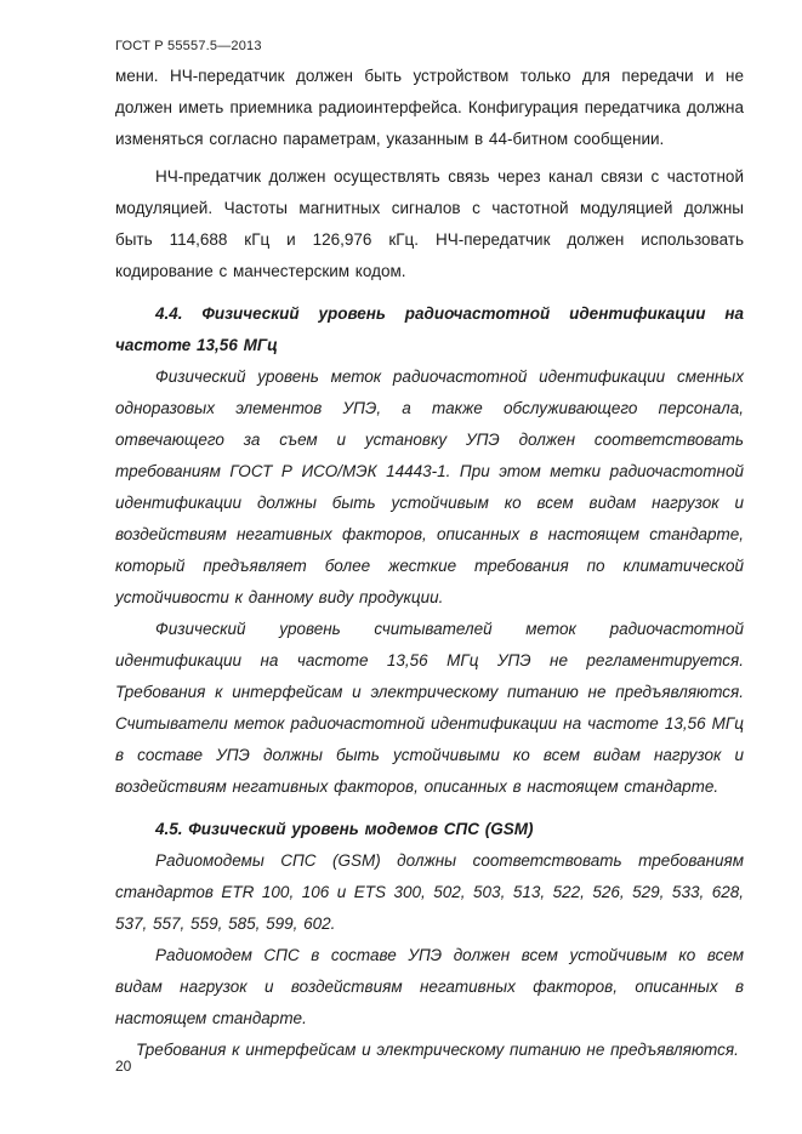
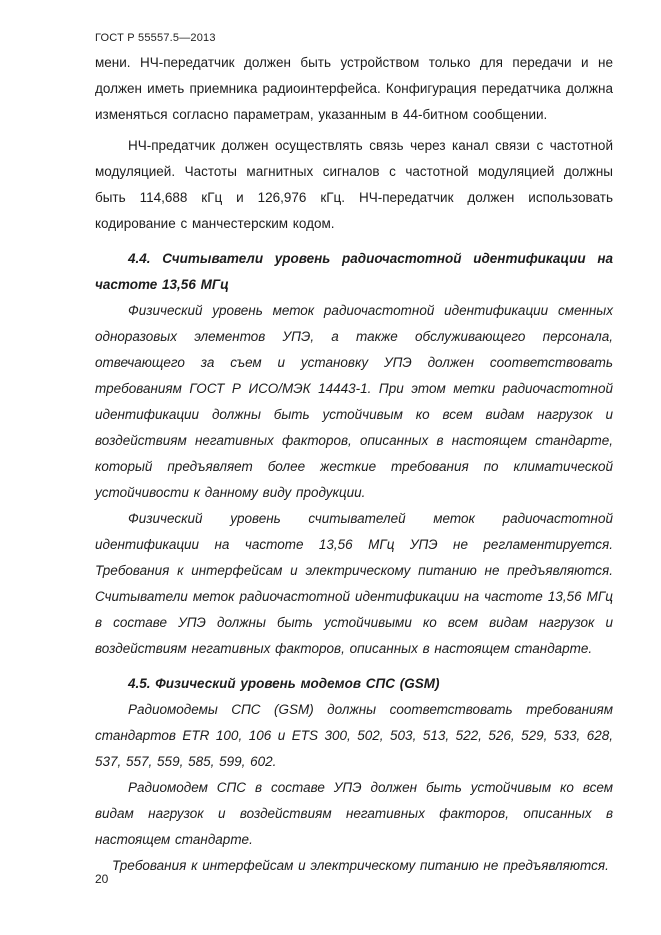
  ГОСТ Р 55557.5—2013
  мени. НЧ-передатчик должен быть устройством только для передачи и не должен иметь приемника радиоинтерфейса. Конфигурация передатчика должна изменяться согласно параметрам, указанным в 44-битном сообщении.
  НЧ-предатчик должен осуществлять связь через канал связи с частотной модуляцией. Частоты магнитных сигналов с частотной модуляцией должны быть 114,688 кГц и 126,976 кГц. НЧ-передатчик должен использовать кодирование с манчестерским кодом.
- 4.4. Физический уровень радиочастотной идентификации на частоте 13,56 МГц
+ 4.4. Считыватели уровень радиочастотной идентификации на частоте 13,56 МГц
  Физический уровень меток радиочастотной идентификации сменных одноразовых элементов УПЭ, а также обслуживающего персонала, отвечающего за съем и установку УПЭ должен соответствовать требованиям ГОСТ Р ИСО/МЭК 14443-1. При этом метки радиочастотной идентификации должны быть устойчивым ко всем видам нагрузок и воздействиям негативных факторов, описанных в настоящем стандарте, который предъявляет более жесткие требования по климатической устойчивости к данному виду продукции.
  Физический уровень считывателей меток радиочастотной идентификации на частоте 13,56 МГц УПЭ не регламентируется. Требования к интерфейсам и электрическому питанию не предъявляются. Считыватели меток радиочастотной идентификации на частоте 13,56 МГц в составе УПЭ должны быть устойчивыми ко всем видам нагрузок и воздействиям негативных факторов, описанных в настоящем стандарте.
  4.5. Физический уровень модемов СПС (GSM)
  Радиомодемы СПС (GSM) должны соответствовать требованиям стандартов ETR 100, 106 и ETS 300, 502, 503, 513, 522, 526, 529, 533, 628, 537, 557, 559, 585, 599, 602.
- Радиомодем СПС в составе УПЭ должен всем устойчивым ко всем видам нагрузок и воздействиям негативных факторов, описанных в настоящем стандарте.
+ Радиомодем СПС в составе УПЭ должен быть устойчивым ко всем видам нагрузок и воздействиям негативных факторов, описанных в настоящем стандарте.
  Требования к интерфейсам и электрическому питанию не предъявляются.
  20
